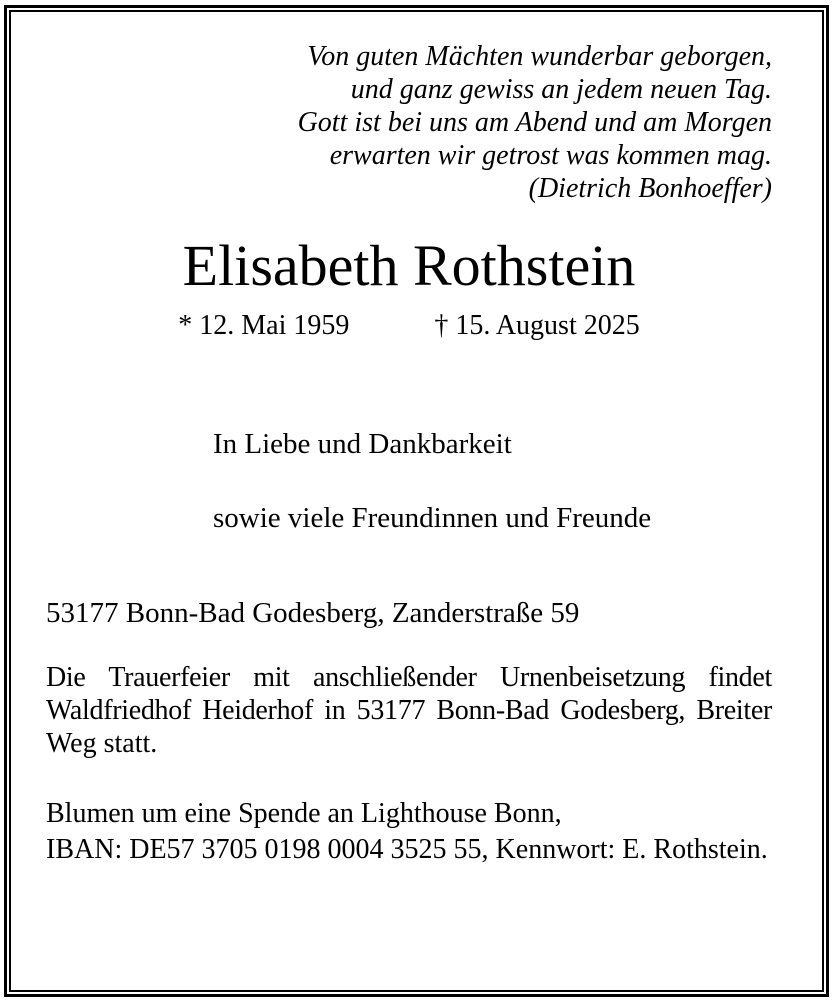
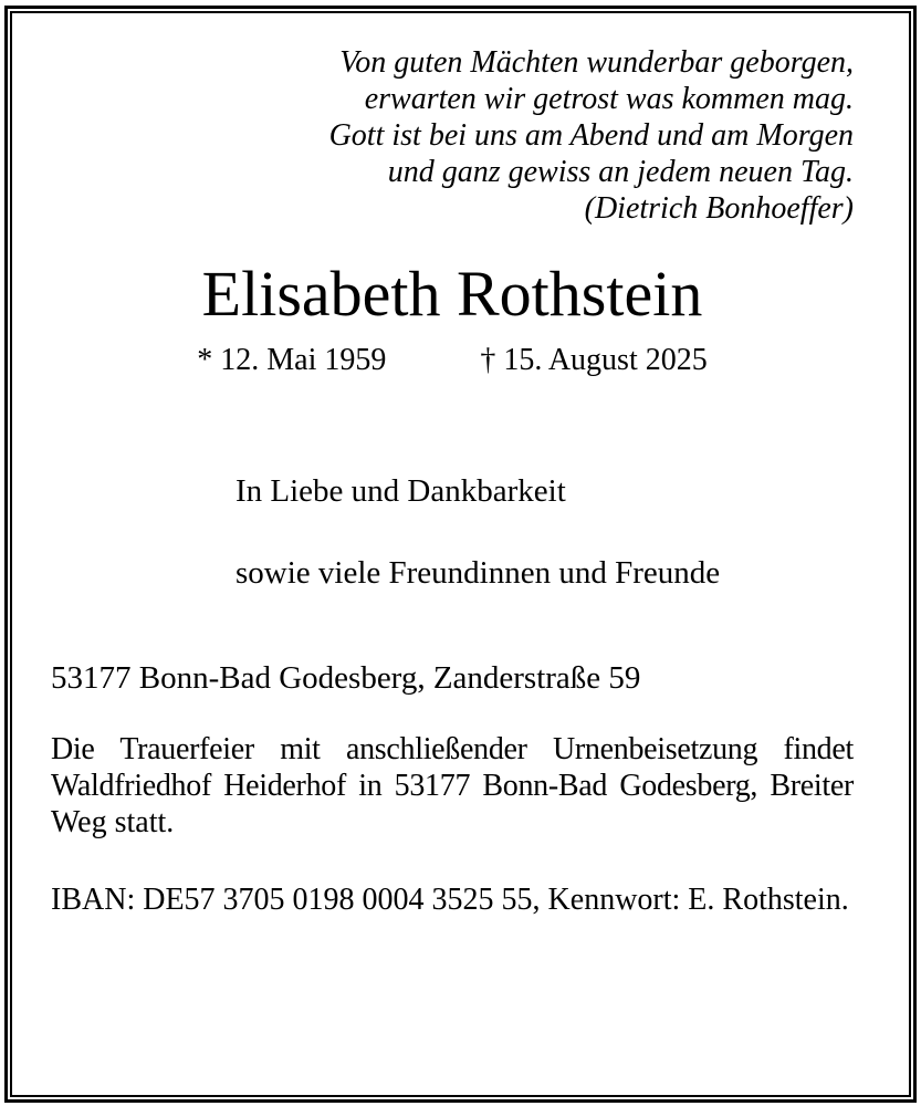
  Von guten Mächten wunderbar geborgen,
- und ganz gewiss an jedem neuen Tag.
+ erwarten wir getrost was kommen mag.
  Gott ist bei uns am Abend und am Morgen
- erwarten wir getrost was kommen mag.
+ und ganz gewiss an jedem neuen Tag.
  (Dietrich Bonhoeffer)
  Elisabeth Rothstein
  * 12. Mai 1959
  † 15. August 2025
  In Liebe und Dankbarkeit
  sowie viele Freundinnen und Freunde
  53177 Bonn-Bad Godesberg, Zanderstraße 59
  Die Trauerfeier mit anschließender Urnenbeisetzung findet
  Waldfriedhof Heiderhof in 53177 Bonn-Bad Godesberg, Breiter
  Weg statt.
- Blumen um eine Spende an Lighthouse Bonn,
  IBAN: DE57 3705 0198 0004 3525 55, Kennwort: E. Rothstein.
